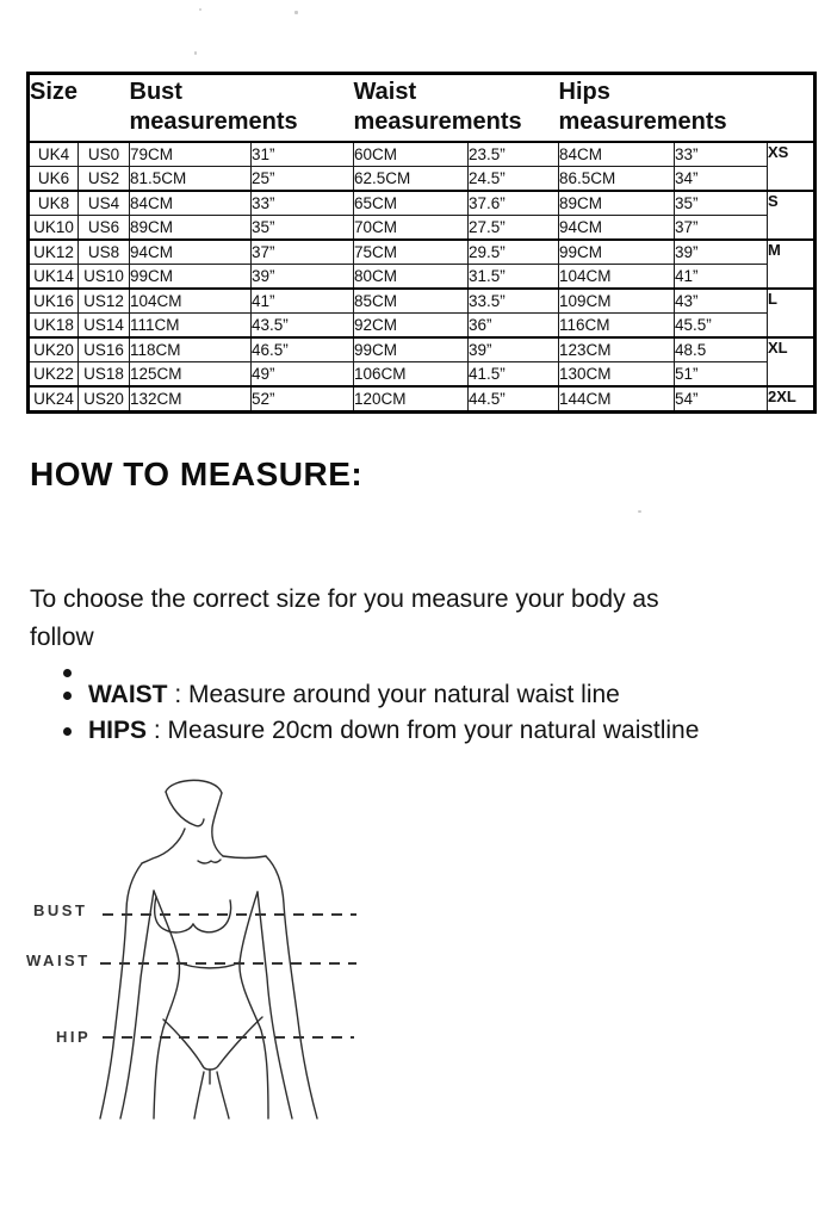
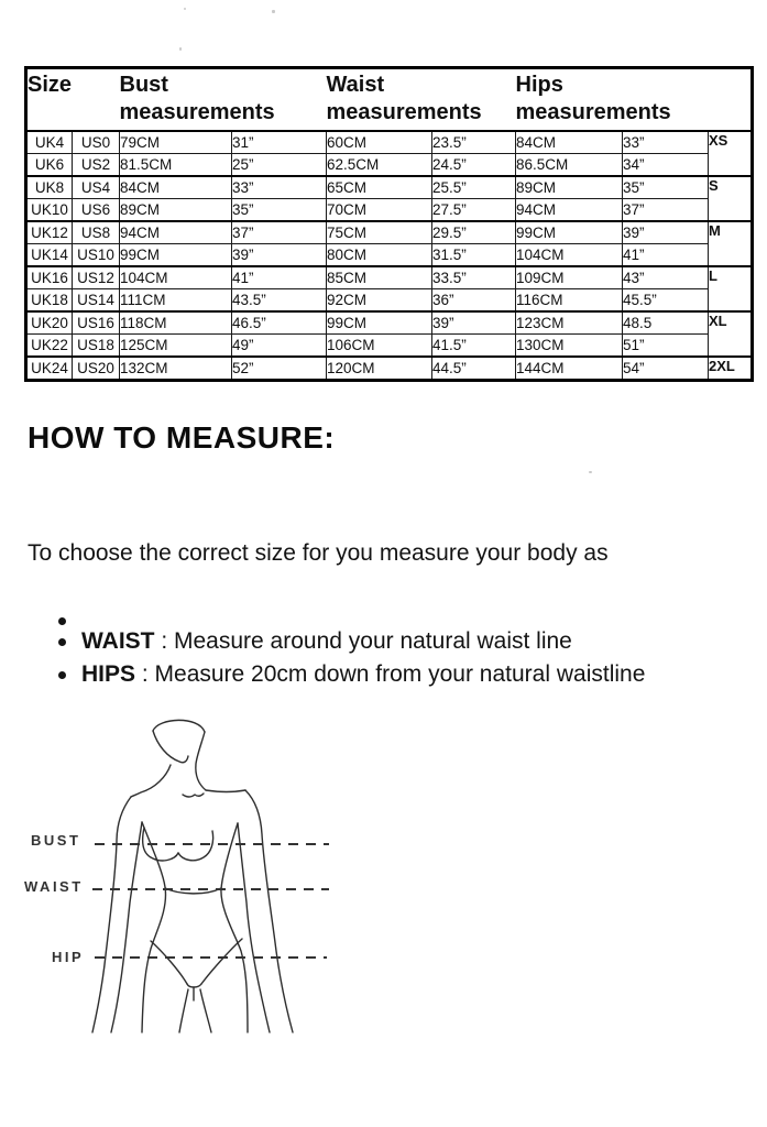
  Size	Bust measurements	Waist measurements	Hips measurements
  UK4	US0	79CM	31”	60CM	23.5”	84CM	33”	XS
  UK6	US2	81.5CM	25”	62.5CM	24.5”	86.5CM	34”
- UK8	US4	84CM	33”	65CM	37.6”	89CM	35”	S
+ UK8	US4	84CM	33”	65CM	25.5”	89CM	35”	S
  UK10	US6	89CM	35”	70CM	27.5”	94CM	37”
  UK12	US8	94CM	37”	75CM	29.5”	99CM	39”	M
  UK14	US10	99CM	39”	80CM	31.5”	104CM	41”
  UK16	US12	104CM	41”	85CM	33.5”	109CM	43”	L
  UK18	US14	111CM	43.5”	92CM	36”	116CM	45.5”
  UK20	US16	118CM	46.5”	99CM	39”	123CM	48.5	XL
  UK22	US18	125CM	49”	106CM	41.5”	130CM	51”
  UK24	US20	132CM	52”	120CM	44.5”	144CM	54”	2XL
  HOW TO MEASURE:
  To choose the correct size for you measure your body as
- follow
  WAIST : Measure around your natural waist line
  HIPS : Measure 20cm down from your natural waistline
  BUST
  WAIST
  HIP
